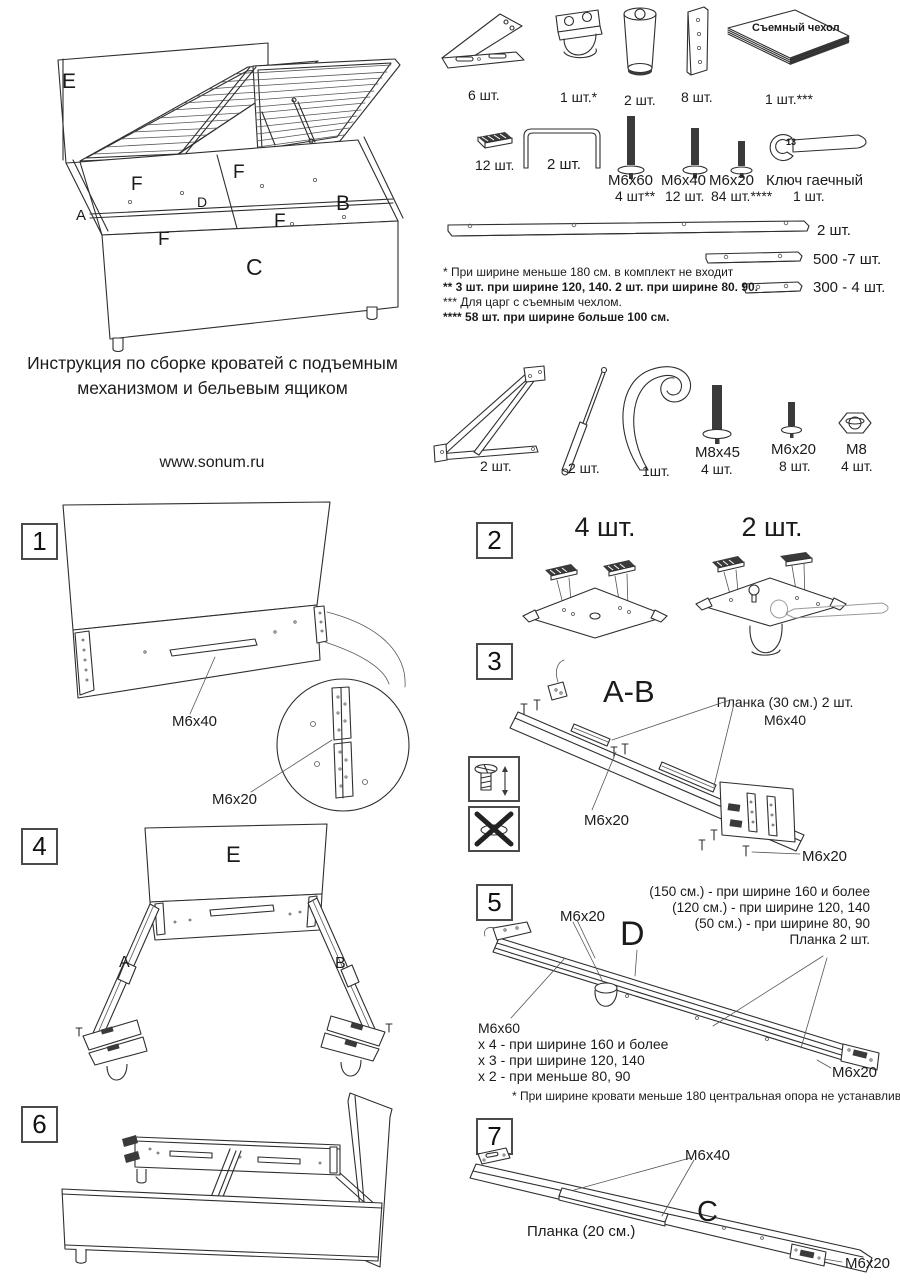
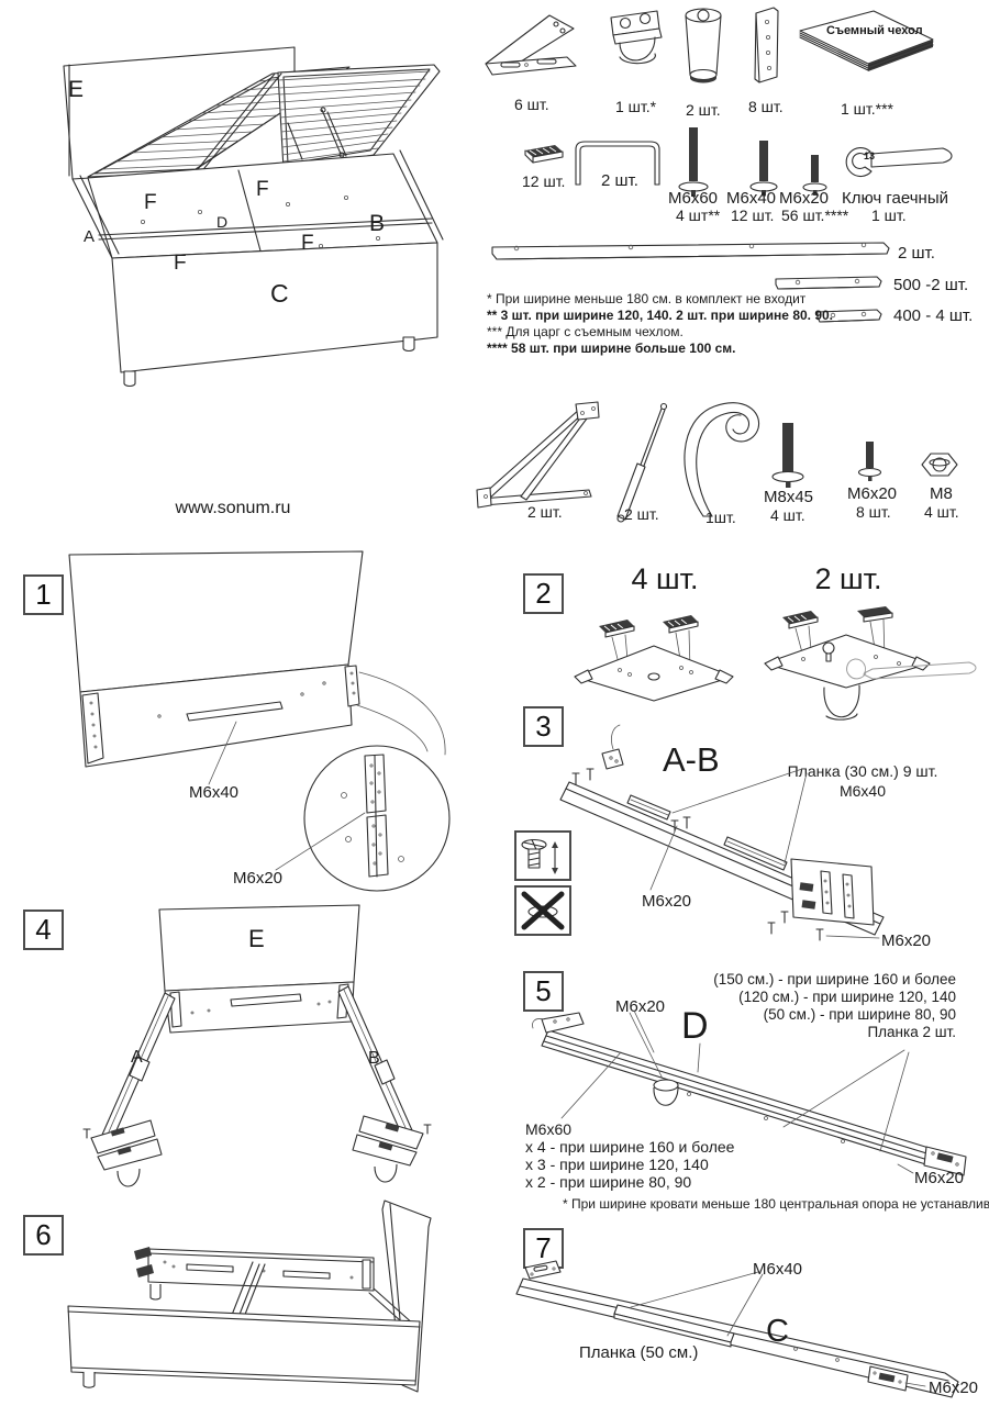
  E
  F
  F
  A
  D
  B
  F
  F
  C
  Съемный чехол
  6 шт.
  1 шт.*
  2 шт.
  8 шт.
  1 шт.***
  13
  12 шт.
  2 шт.
  M6x60
  4 шт**
  M6x40
  12 шт.
  M6x20
- 84 шт.****
+ 56 шт.****
  Ключ гаечный
  1 шт.
  2 шт.
- 500 -7 шт.
+ 500 -2 шт.
- 300 - 4 шт.
+ 400 - 4 шт.
  * При ширине меньше 180 см. в комплект не входит
  ** 3 шт. при ширине 120, 140. 2 шт. при ширине 80. 90.
  *** Для царг с съемным чехлом.
  **** 58 шт. при ширине больше 100 см.
- Инструкция по сборке кроватей с подъемным
- механизмом и бельевым ящиком
  www.sonum.ru
  2 шт.
  2 шт.
  1шт.
  M8x45
  4 шт.
  M6x20
  8 шт.
  M8
  4 шт.
  1
  M6x40
  M6x20
  2
  4 шт.
  2 шт.
  3
  A-B
- Планка (30 см.) 2 шт.
+ Планка (30 см.) 9 шт.
  M6x40
  M6x20
  M6x20
  4
  E
  A
  B
  5
  M6x20
  D
  (150 см.) - при ширине 160 и более
  (120 см.) - при ширине 120, 140
  (50 см.) - при ширине 80, 90
  Планка 2 шт.
  M6x60
  х 4 - при ширине 160 и более
  х 3 - при ширине 120, 140
- х 2 - при меньше 80, 90
+ х 2 - при ширине 80, 90
  M6x20
  * При ширине кровати меньше 180 центральная опора не устанавлив
  6
  7
  M6x40
- Планка (20 см.)
+ Планка (50 см.)
  C
  M6x20
